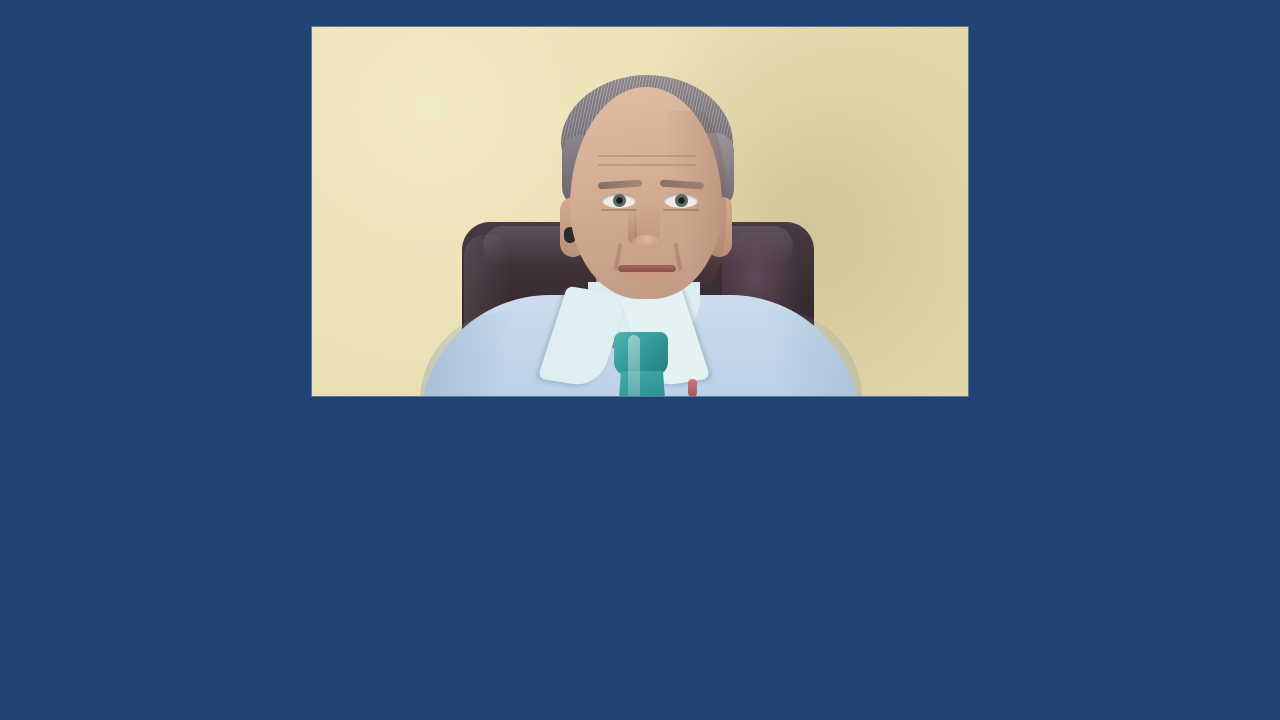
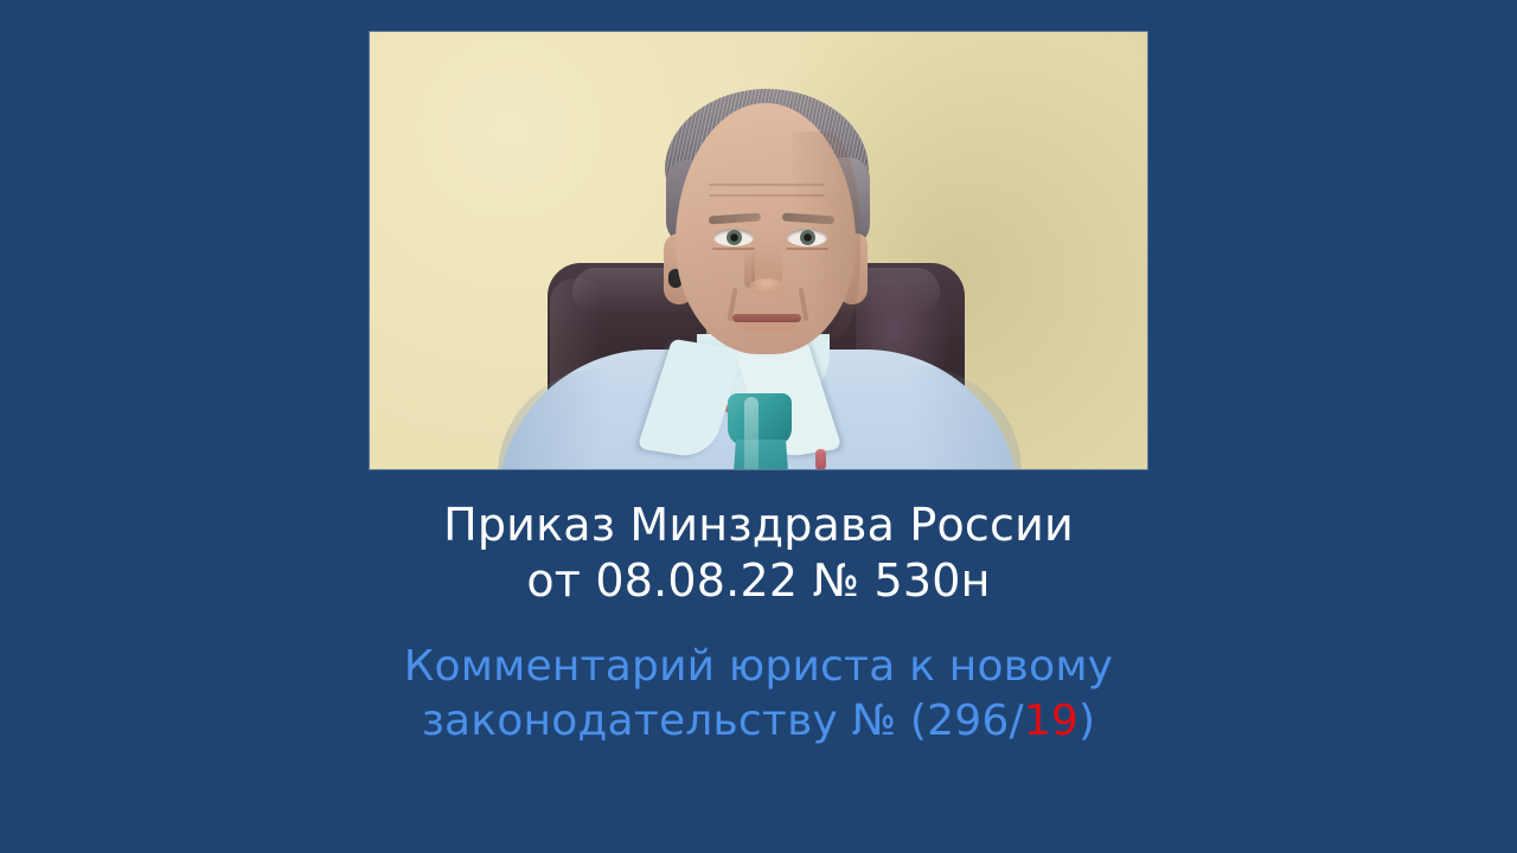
+ Приказ Минздрава России
+ от 08.08.22 № 530н
+ Комментарий юриста к новому
+ законодательству № (296/19)
